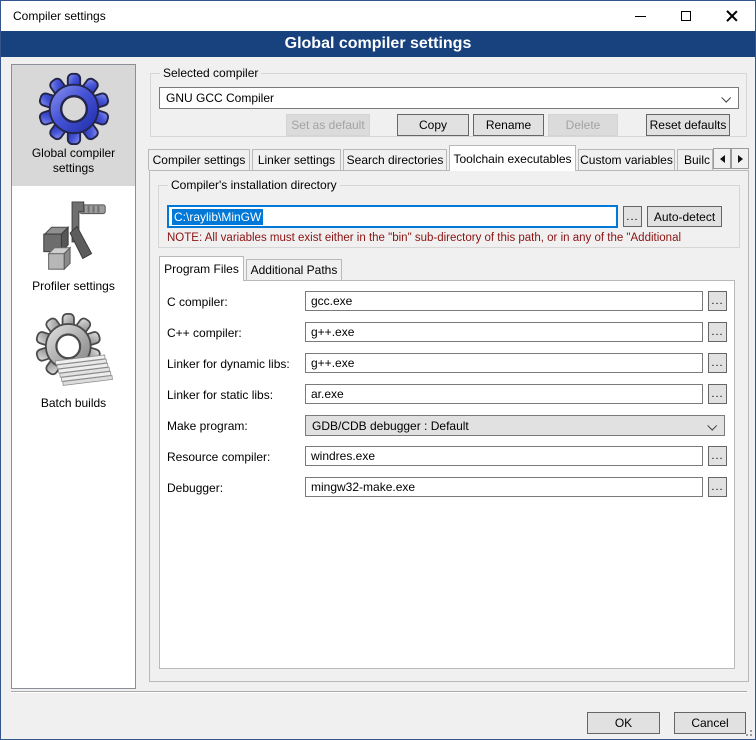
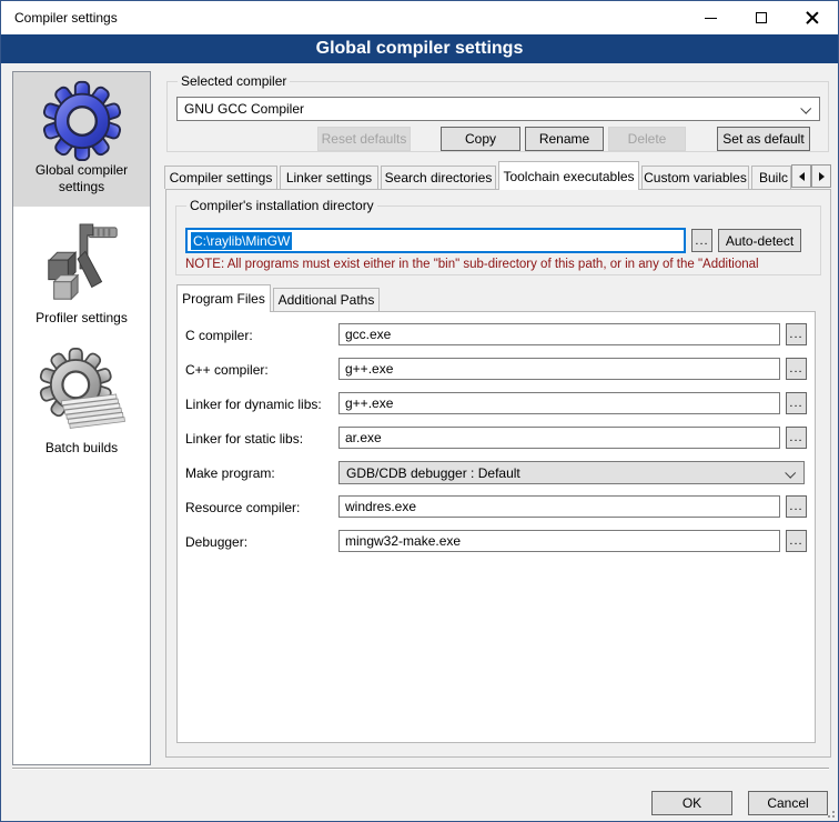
  Compiler settings
  Global compiler settings
  Global compiler
  settings
  Profiler settings
  Batch builds
  Selected compiler
  GNU GCC Compiler
- Set as default
+ Reset defaults
  Copy
  Rename
  Delete
- Reset defaults
+ Set as default
  Compiler settings
  Linker settings
  Search directories
  Toolchain executables
  Custom variables
  Builc
  Compiler's installation directory
  C:\raylib\MinGW
  ...
  Auto-detect
- NOTE: All variables must exist either in the "bin" sub-directory of this path, or in any of the "Additional
+ NOTE: All programs must exist either in the "bin" sub-directory of this path, or in any of the "Additional
  Program Files
  Additional Paths
  C compiler:
  gcc.exe
  ...
  C++ compiler:
  g++.exe
  ...
  Linker for dynamic libs:
  g++.exe
  ...
  Linker for static libs:
  ar.exe
  ...
  Make program:
  GDB/CDB debugger : Default
  Resource compiler:
  windres.exe
  ...
  Debugger:
  mingw32-make.exe
  ...
  OK
  Cancel
